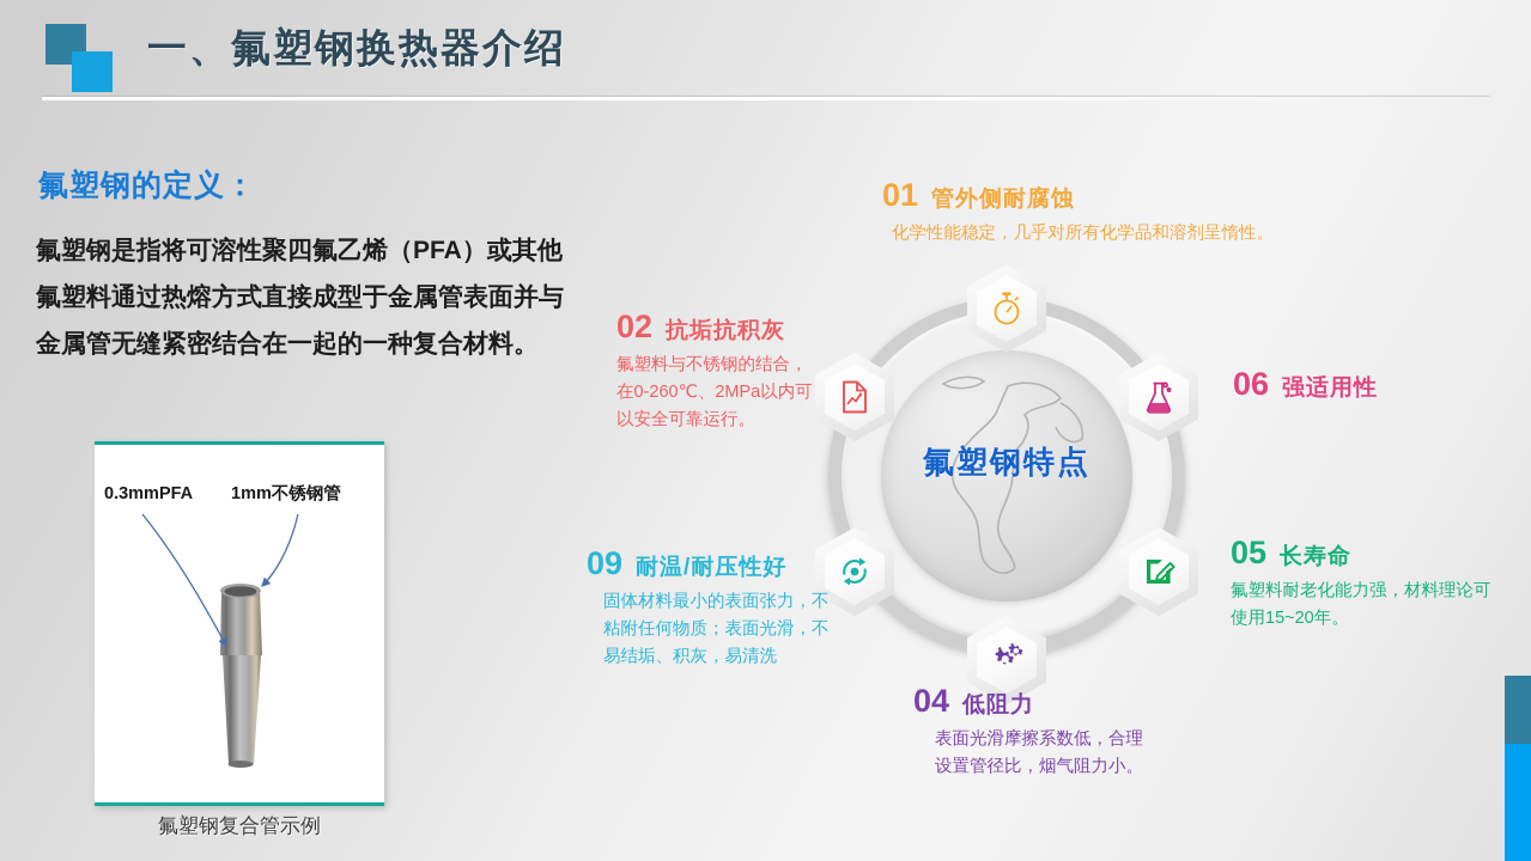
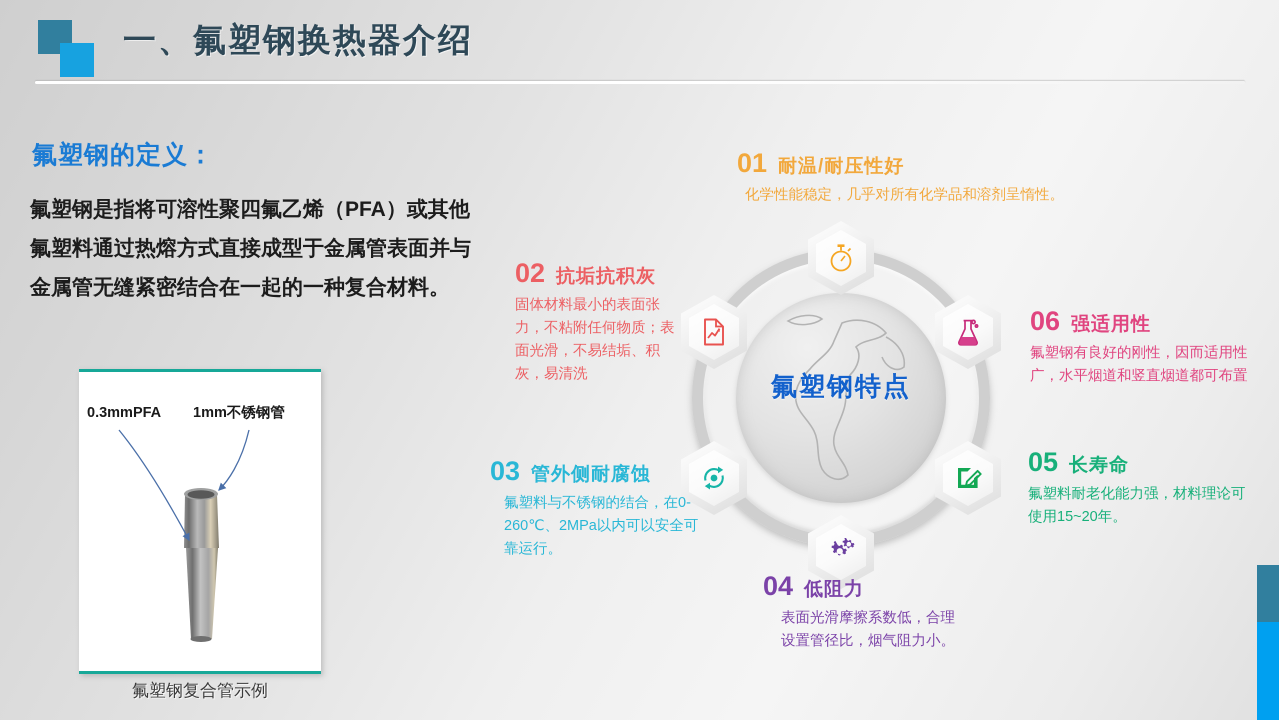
  一、氟塑钢换热器介绍
  氟塑钢的定义：
  氟塑钢是指将可溶性聚四氟乙烯（PFA）或其他氟塑料通过热熔方式直接成型于金属管表面并与金属管无缝紧密结合在一起的一种复合材料。
  0.3mmPFA
  1mm不锈钢管
  氟塑钢复合管示例
  氟塑钢特点
  01
- 管外侧耐腐蚀
+ 耐温/耐压性好
  化学性能稳定，几乎对所有化学品和溶剂呈惰性。
  02
  抗垢抗积灰
- 氟塑料与不锈钢的结合，在0-260℃、2MPa以内可以安全可靠运行。
+ 固体材料最小的表面张力，不粘附任何物质；表面光滑，不易结垢、积灰，易清洗
- 09
+ 03
- 耐温/耐压性好
+ 管外侧耐腐蚀
- 固体材料最小的表面张力，不粘附任何物质；表面光滑，不易结垢、积灰，易清洗
+ 氟塑料与不锈钢的结合，在0-260℃、2MPa以内可以安全可靠运行。
  04
  低阻力
  表面光滑摩擦系数低，合理设置管径比，烟气阻力小。
  05
  长寿命
  氟塑料耐老化能力强，材料理论可使用15~20年。
  06
  强适用性
+ 氟塑钢有良好的刚性，因而适用性广，水平烟道和竖直烟道都可布置
